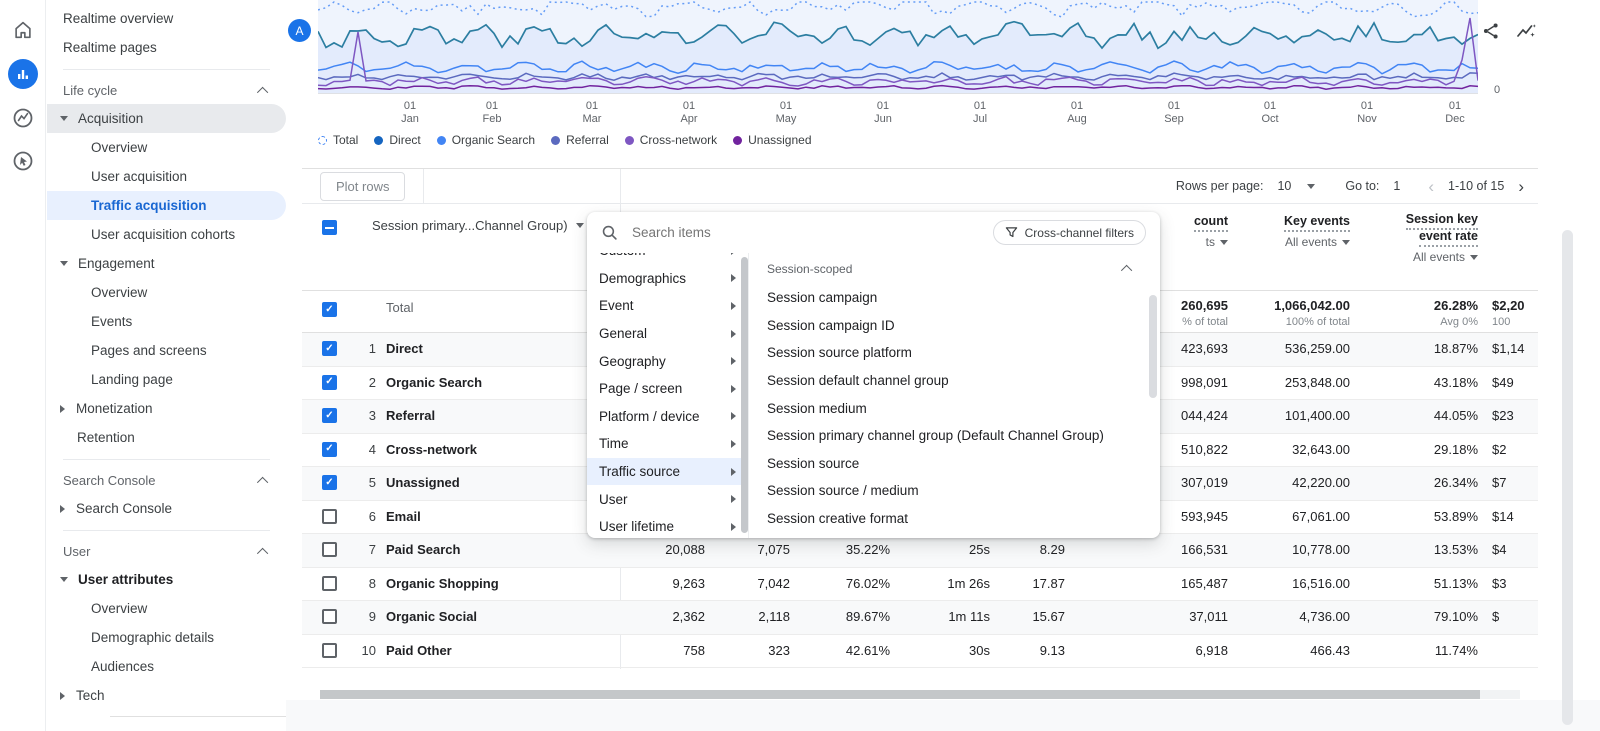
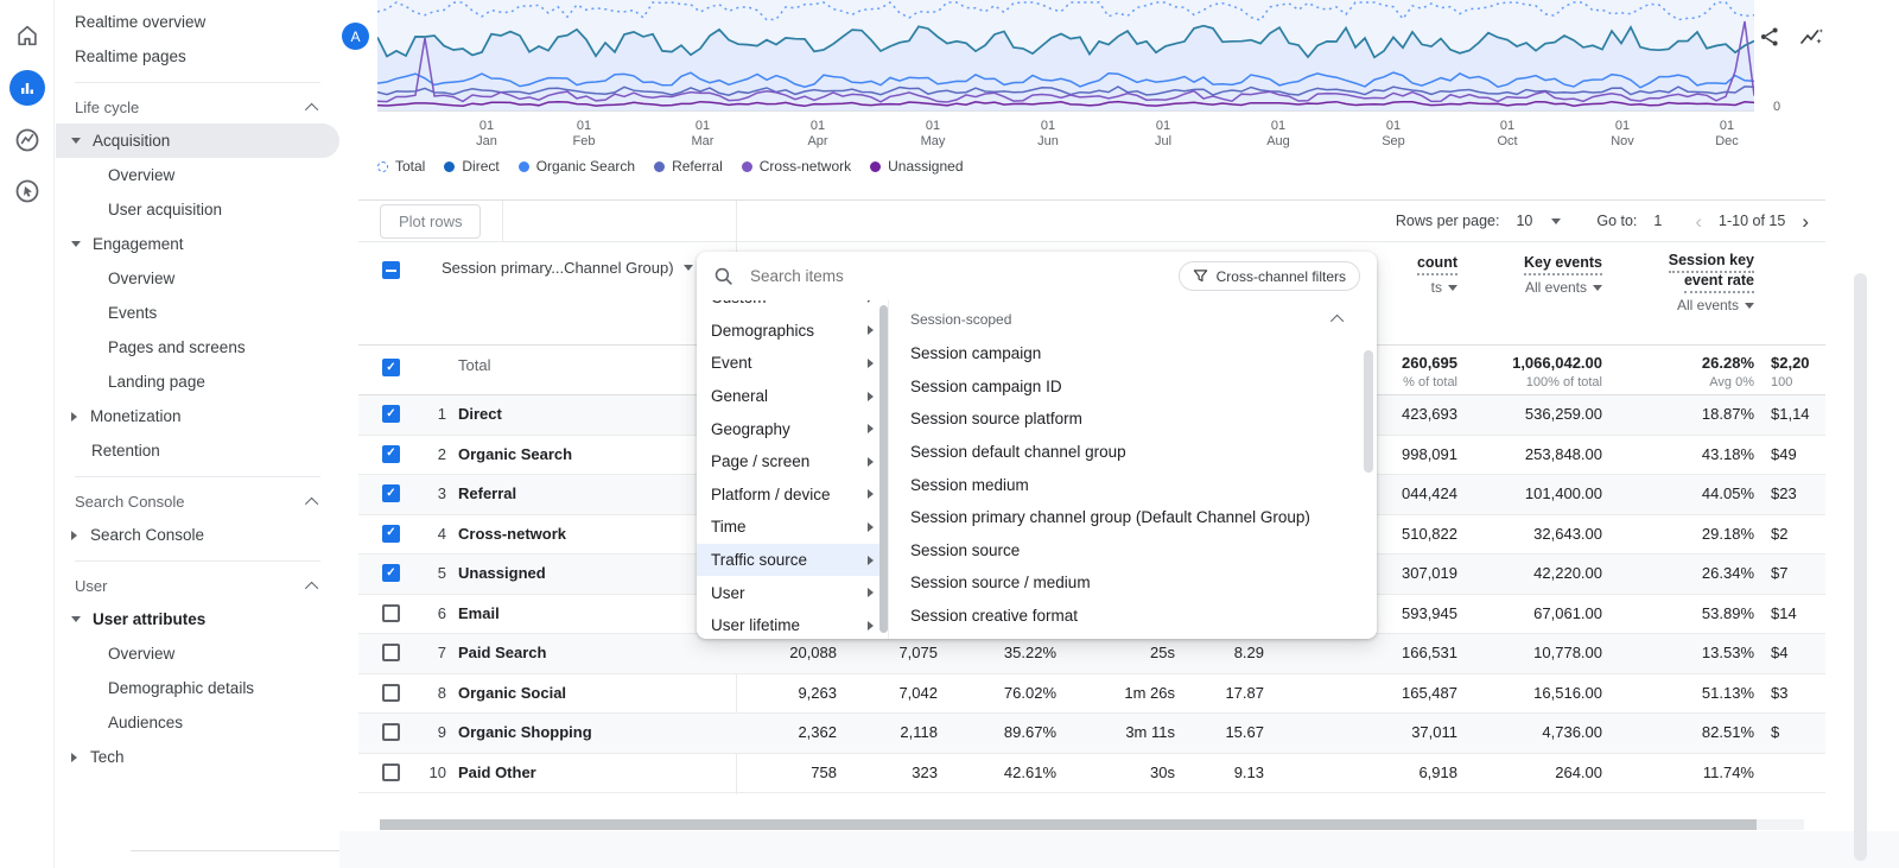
  Realtime overview
  Realtime pages
  Life cycle
  Acquisition
  Overview
  User acquisition
- Traffic acquisition
- User acquisition cohorts
  Engagement
  Overview
  Events
  Pages and screens
  Landing page
  Monetization
  Retention
  Search Console
  Search Console
  User
  User attributes
  Overview
  Demographic details
  Audiences
  Tech
  A
  0
  01
  Jan
  01
  Feb
  01
  Mar
  01
  Apr
  01
  May
  01
  Jun
  01
  Jul
  01
  Aug
  01
  Sep
  01
  Oct
  01
  Nov
  01
  Dec
  Total
  Direct
  Organic Search
  Referral
  Cross-network
  Unassigned
  Plot rows
  Rows per page:
  10
  Go to:
  1
  ‹
  1-10 of 15
  ›
  Session primary...Channel Group)
  count
  ts
  Key events
  All events
  Session key
  event rate
  All events
  ✓
  Total
  260,695
  % of total
  1,066,042.00
  100% of total
  26.28%
  Avg 0%
  $2,20
  100
  ✓
  1
  Direct
  423,693
  536,259.00
  18.87%
  $1,14
  ✓
  2
  Organic Search
  998,091
  253,848.00
  43.18%
  $49
  ✓
  3
  Referral
  044,424
  101,400.00
  44.05%
  $23
  ✓
  4
  Cross-network
  510,822
  32,643.00
  29.18%
  $2
  ✓
  5
  Unassigned
  307,019
  42,220.00
  26.34%
  $7
  6
  Email
  593,945
  67,061.00
  53.89%
  $14
  7
  Paid Search
  20,088
  7,075
  35.22%
  25s
  8.29
  166,531
  10,778.00
  13.53%
  $4
  8
- Organic Shopping
+ Organic Social
  9,263
  7,042
  76.02%
  1m 26s
  17.87
  165,487
  16,516.00
  51.13%
  $3
  9
- Organic Social
+ Organic Shopping
  2,362
  2,118
  89.67%
- 1m 11s
+ 3m 11s
  15.67
  37,011
  4,736.00
- 79.10%
+ 82.51%
  $
  10
  Paid Other
  758
  323
  42.61%
  30s
  9.13
  6,918
- 466.43
+ 264.00
  11.74%
  Search items
  Cross-channel filters
  Demographics
  Event
  General
  Geography
  Page / screen
  Platform / device
  Time
  Traffic source
  User
  User lifetime
  Session-scoped
  Session campaign
  Session campaign ID
  Session source platform
  Session default channel group
  Session medium
  Session primary channel group (Default Channel Group)
  Session source
  Session source / medium
  Session creative format
